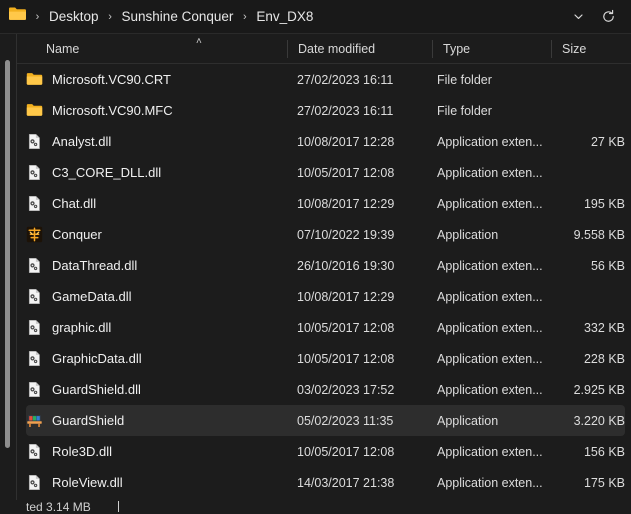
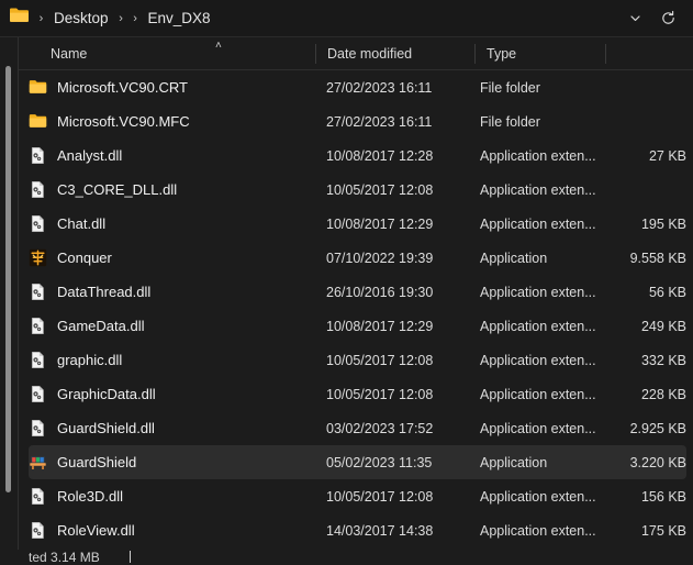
  ›
  Desktop
  ›
- Sunshine Conquer
  ›
  Env_DX8
  Name
  ˄
  Date modified
  Type
- Size
  Microsoft.VC90.CRT
  27/02/2023 16:11
  File folder
  Microsoft.VC90.MFC
  27/02/2023 16:11
  File folder
  Analyst.dll
  10/08/2017 12:28
  Application exten...
  27 KB
  C3_CORE_DLL.dll
  10/05/2017 12:08
  Application exten...
  Chat.dll
  10/08/2017 12:29
  Application exten...
  195 KB
  Conquer
  07/10/2022 19:39
  Application
  9.558 KB
  DataThread.dll
  26/10/2016 19:30
  Application exten...
  56 KB
  GameData.dll
  10/08/2017 12:29
  Application exten...
+ 249 KB
  graphic.dll
  10/05/2017 12:08
  Application exten...
  332 KB
  GraphicData.dll
  10/05/2017 12:08
  Application exten...
  228 KB
  GuardShield.dll
  03/02/2023 17:52
  Application exten...
  2.925 KB
  GuardShield
  05/02/2023 11:35
  Application
  3.220 KB
  Role3D.dll
  10/05/2017 12:08
  Application exten...
  156 KB
  RoleView.dll
- 14/03/2017 21:38
+ 14/03/2017 14:38
  Application exten...
  175 KB
  ted 3.14 MB
